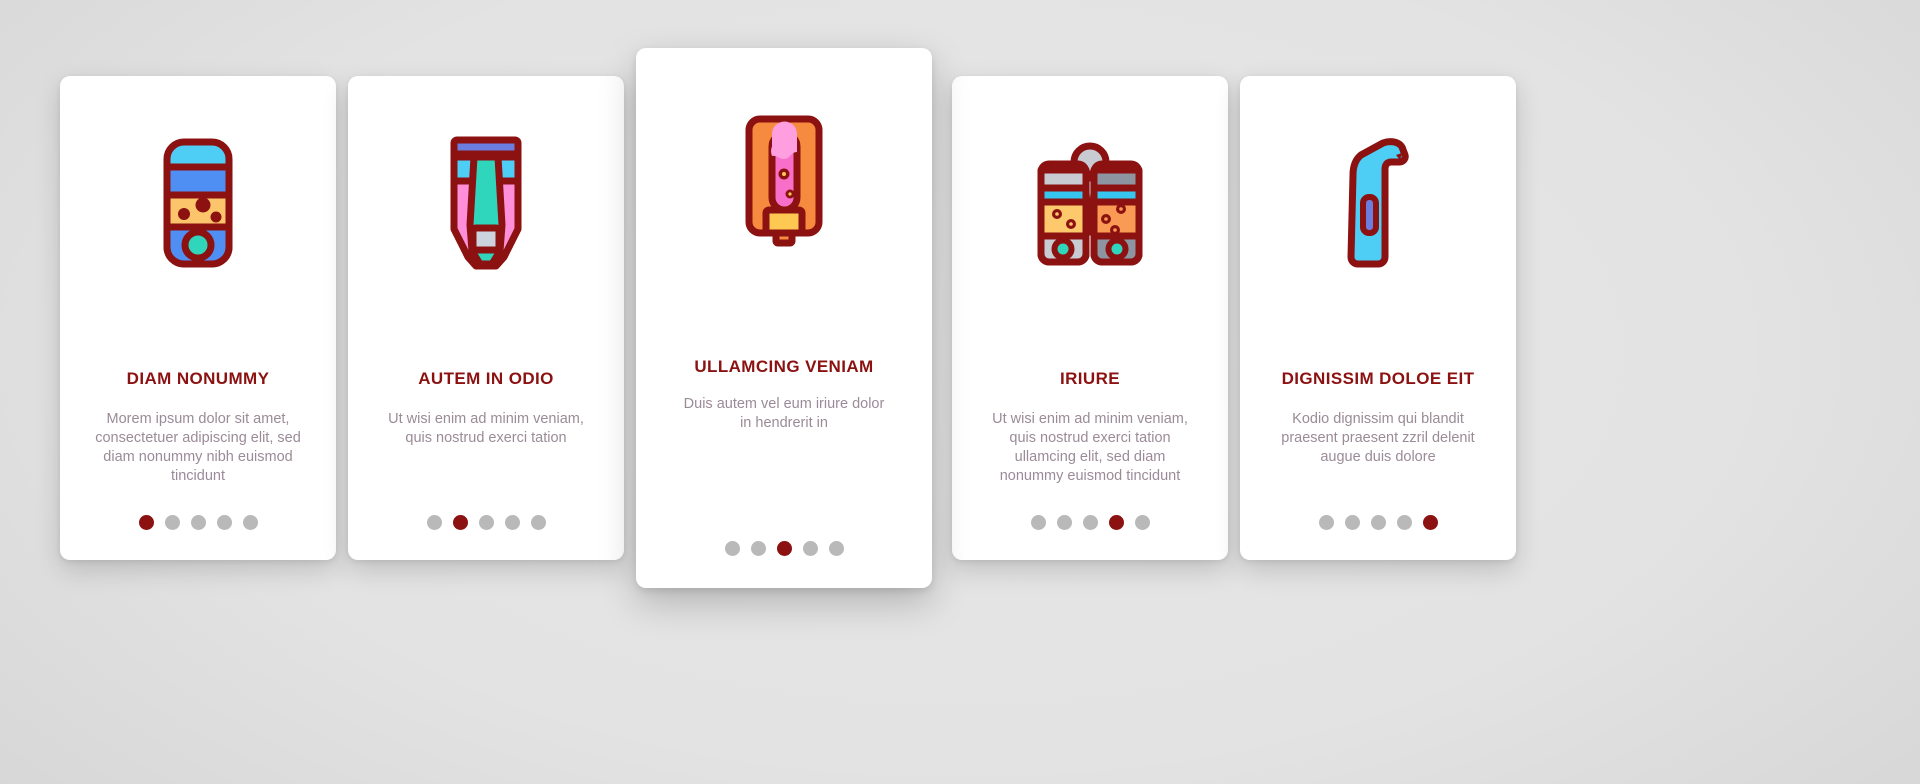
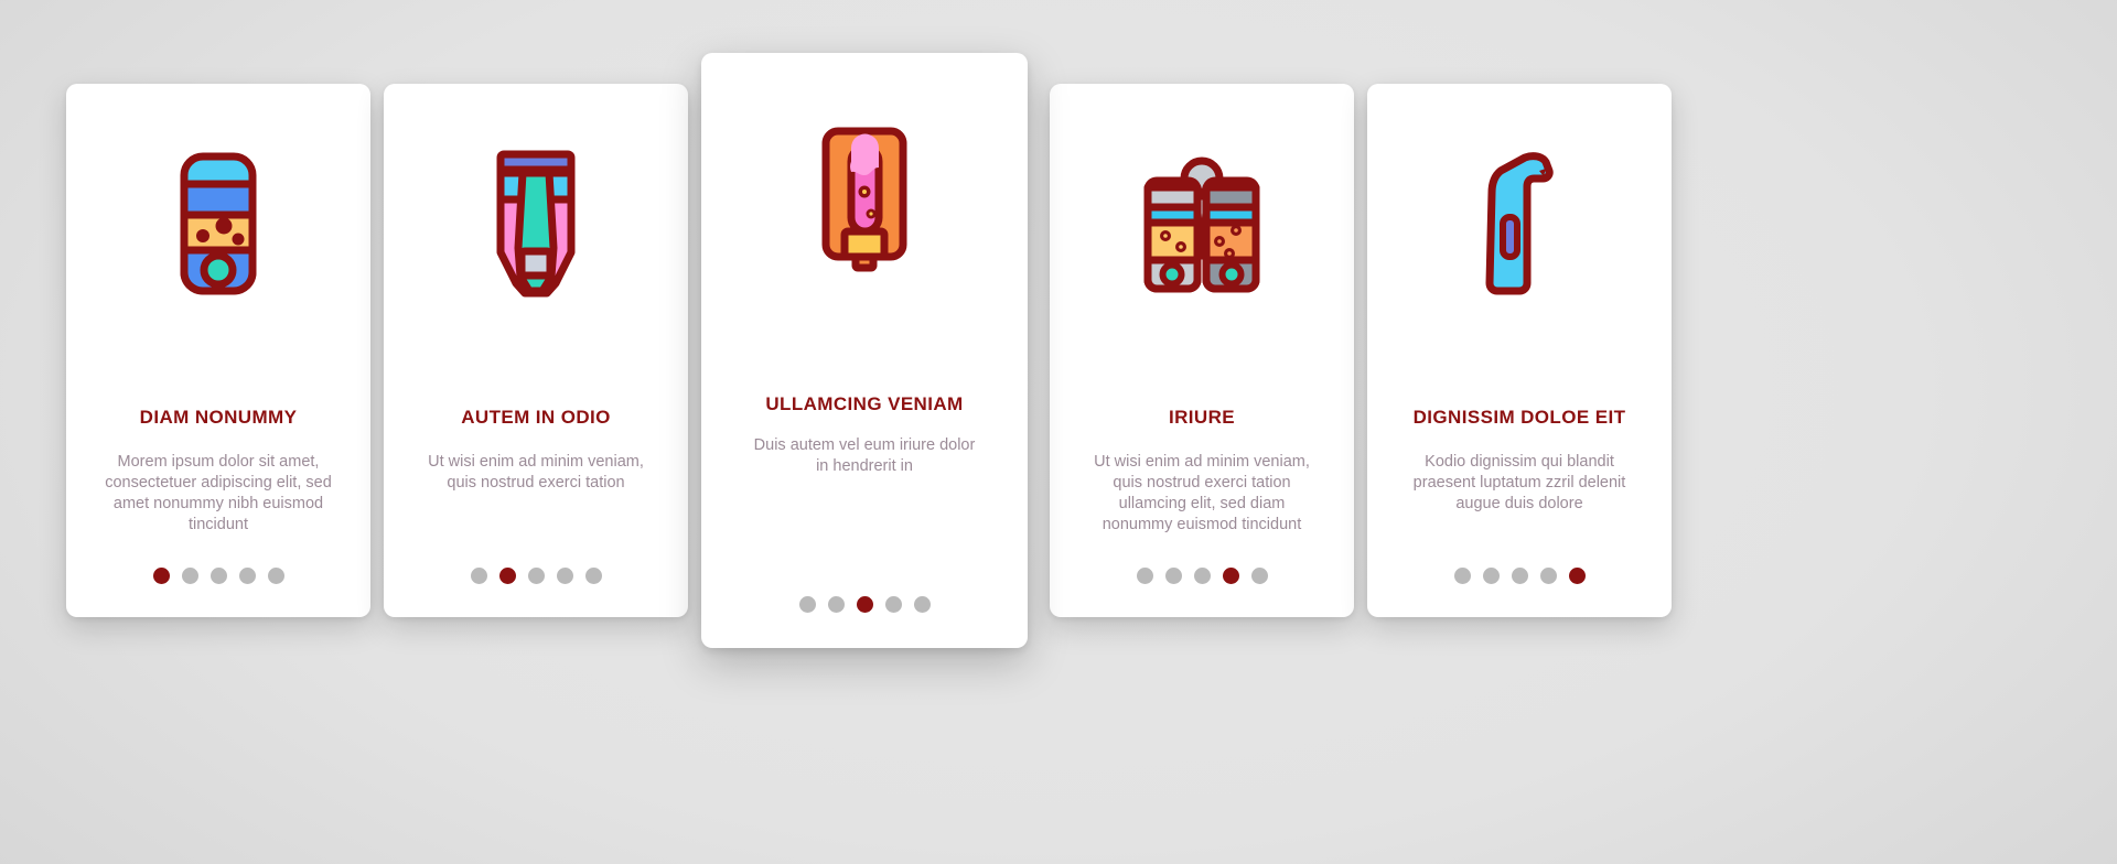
  DIAM NONUMMY
- Morem ipsum dolor sit amet, consectetuer adipiscing elit, sed diam nonummy nibh euismod tincidunt
+ Morem ipsum dolor sit amet, consectetuer adipiscing elit, sed amet nonummy nibh euismod tincidunt
  AUTEM IN ODIO
  Ut wisi enim ad minim veniam, quis nostrud exerci tation
  ULLAMCING VENIAM
  Duis autem vel eum iriure dolor in hendrerit in
  IRIURE
  Ut wisi enim ad minim veniam, quis nostrud exerci tation ullamcing elit, sed diam nonummy euismod tincidunt
  DIGNISSIM DOLOE EIT
- Kodio dignissim qui blandit praesent praesent zzril delenit augue duis dolore
+ Kodio dignissim qui blandit praesent luptatum zzril delenit augue duis dolore
